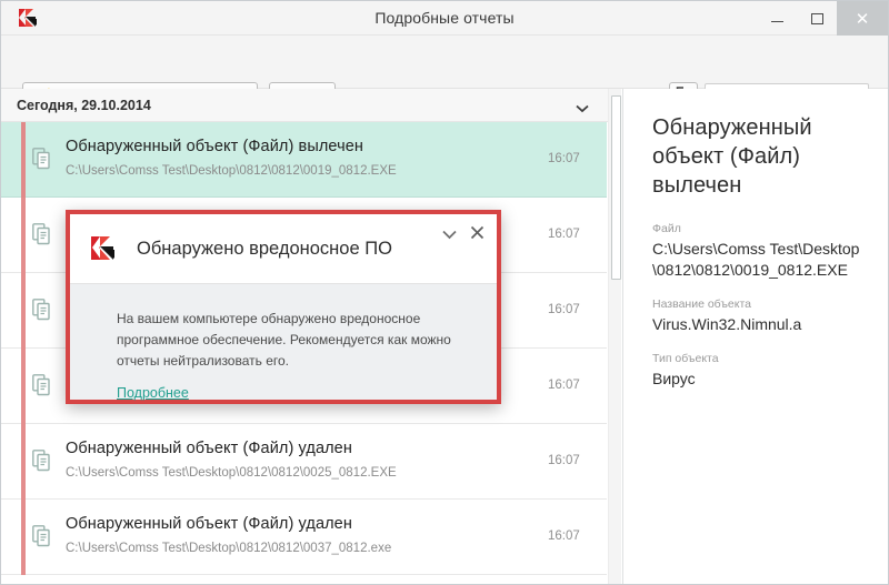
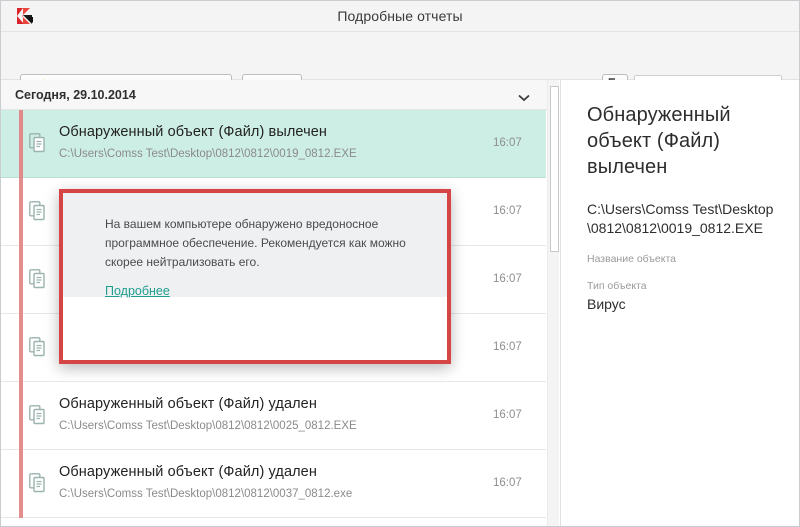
  Подробные отчеты
- ✕
  Сегодня, 29.10.2014
  Обнаруженный объект (Файл) вылечен
  C:\Users\Comss Test\Desktop\0812\0812\0019_0812.EXE
  16:07
  16:07
  16:07
  16:07
  Обнаруженный объект (Файл) удален
  C:\Users\Comss Test\Desktop\0812\0812\0025_0812.EXE
  16:07
  Обнаруженный объект (Файл) удален
  C:\Users\Comss Test\Desktop\0812\0812\0037_0812.exe
  16:07
  Обнаруженный объект (Файл) вылечен
- Файл
  C:\Users\Comss Test\Desktop\0812\0812\0019_0812.EXE
  Название объекта
- Virus.Win32.Nimnul.a
  Тип объекта
  Вирус
- Обнаружено вредоносное ПО
- На вашем компьютере обнаружено вредоносное программное обеспечение. Рекомендуется как можно отчеты нейтрализовать его.
+ На вашем компьютере обнаружено вредоносное программное обеспечение. Рекомендуется как можно скорее нейтрализовать его.
  Подробнее
